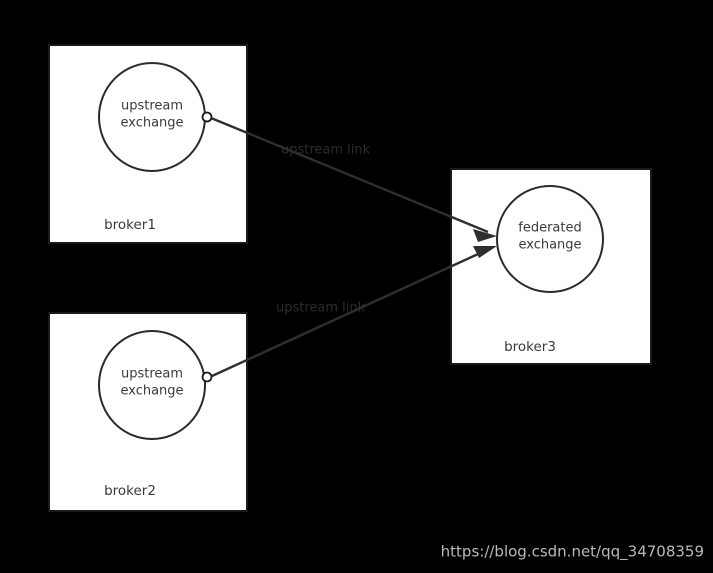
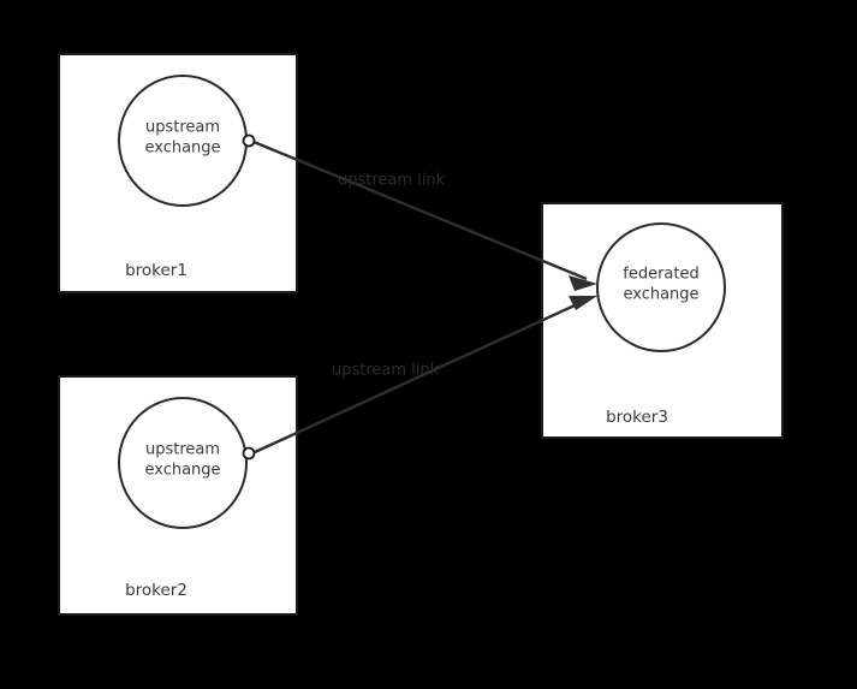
  upstream
  exchange
  broker1
  upstream
  exchange
  broker2
  federated
  exchange
  broker3
  upstream link
  upstream link
- https://blog.csdn.net/qq_34708359
